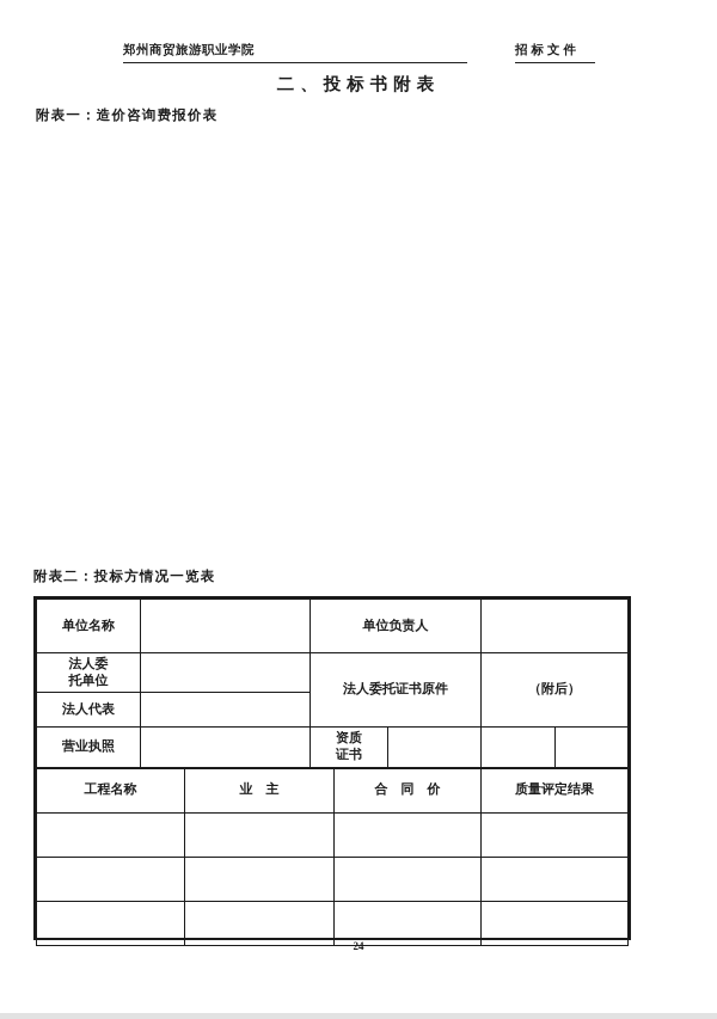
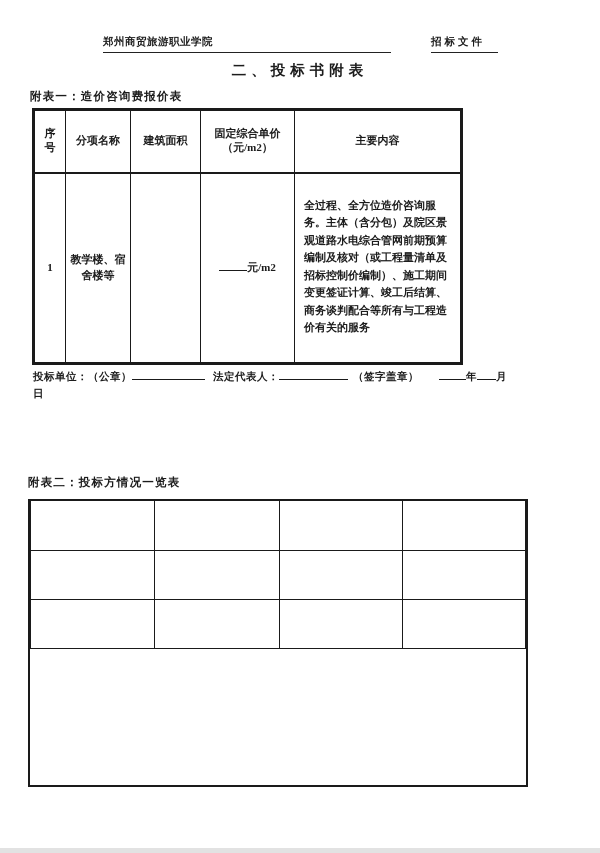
  郑州商贸旅游职业学院
  招标文件
  二、投标书附表
  附表一：造价咨询费报价表
+ 序 号	分项名称	建筑面积	固定综合单价 （元/m2）	主要内容
+ 1	教学楼、宿舍楼等		元/m2	全过程、全方位造价咨询服务。主体（含分包）及院区景观道路水电综合管网前期预算编制及核对（或工程量清单及招标控制价编制）、施工期间变更签证计算、竣工后结算、商务谈判配合等所有与工程造价有关的服务
+ 投标单位：（公章） 法定代表人： （签字盖章） 年 月
+ 日
  附表二：投标方情况一览表
- 单位名称		单位负责人
- 法人委 托单位		法人委托证书原件	（附后）
- 法人代表
- 营业执照		资质 证书
- 工程名称	业 主	合 同 价	质量评定结果
- 24
